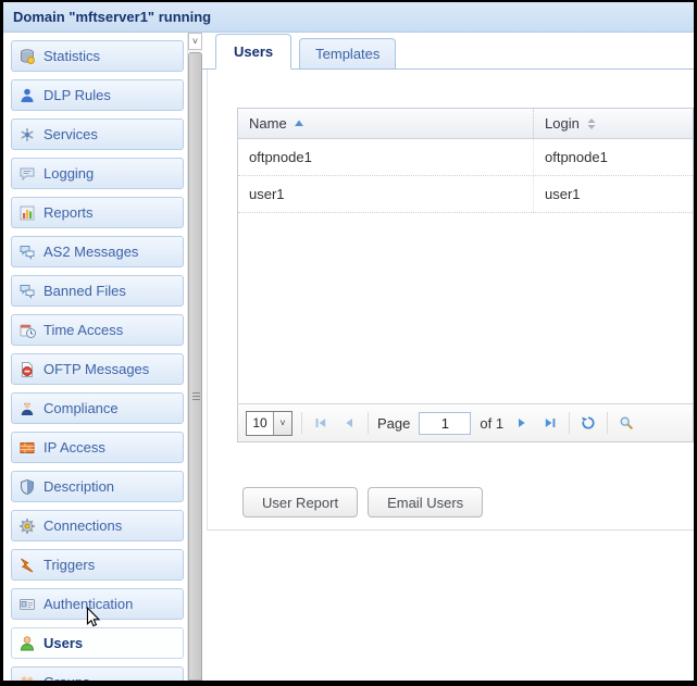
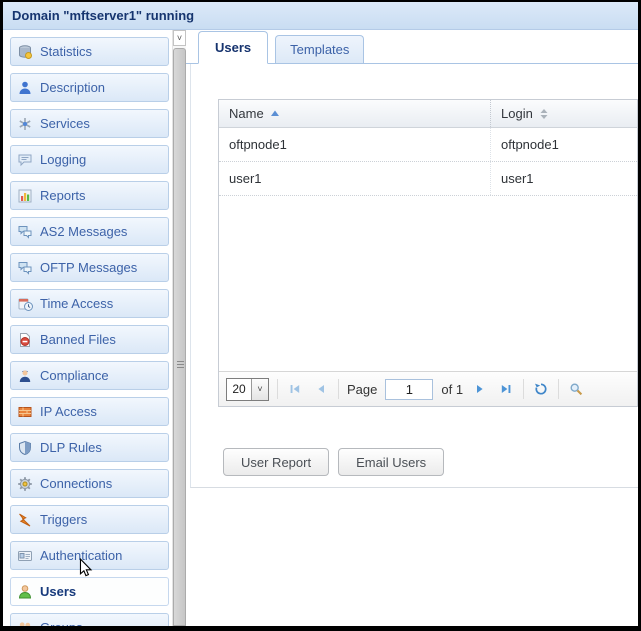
  Domain "mftserver1" running
  Statistics
- DLP Rules
+ Description
  Services
  Logging
  Reports
  AS2 Messages
- Banned Files
+ OFTP Messages
  Time Access
- OFTP Messages
+ Banned Files
  Compliance
  IP Access
- Description
+ DLP Rules
  Connections
  Triggers
  Authentication
  Users
  ˅
  Users
  Templates
  Name
  Login
  oftpnode1
  oftpnode1
  user1
  user1
- 10
+ 20
  ˅
  Page
  1
  of 1
  User Report
  Email Users
